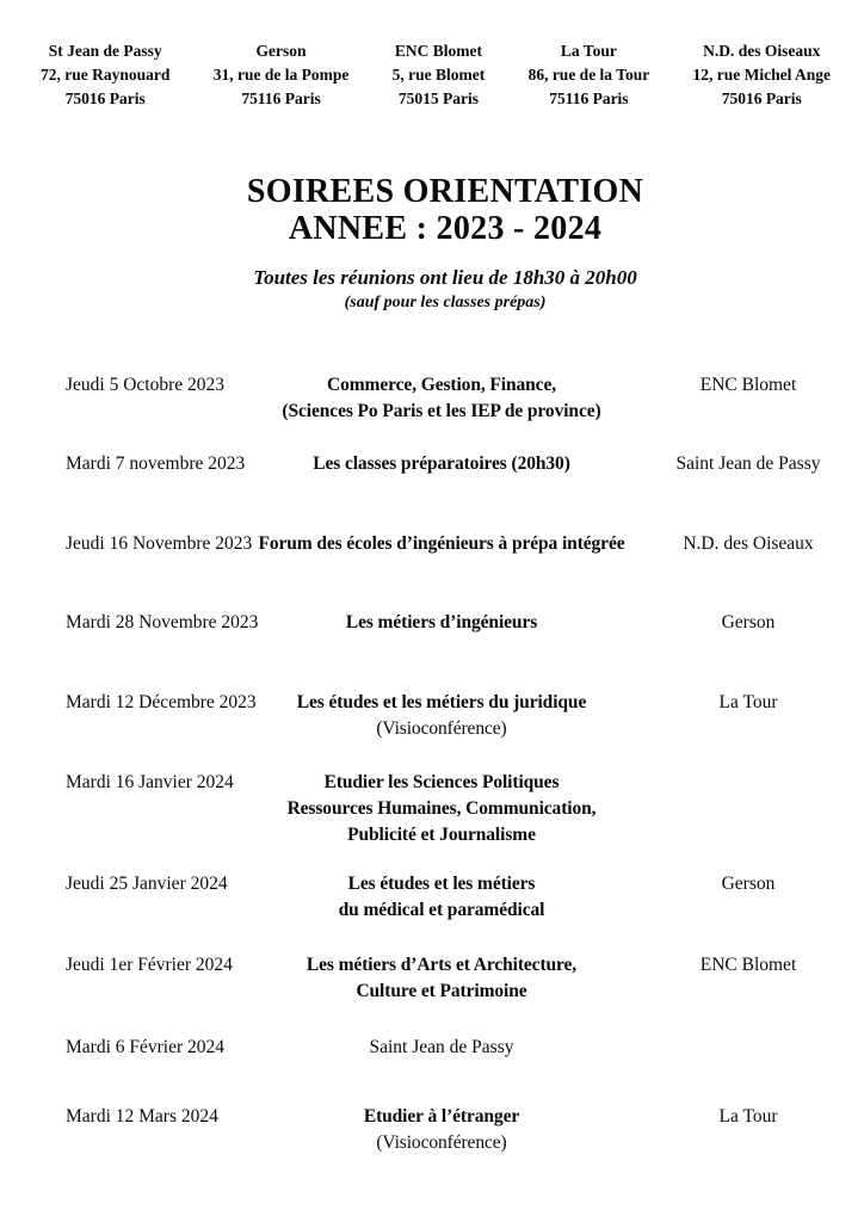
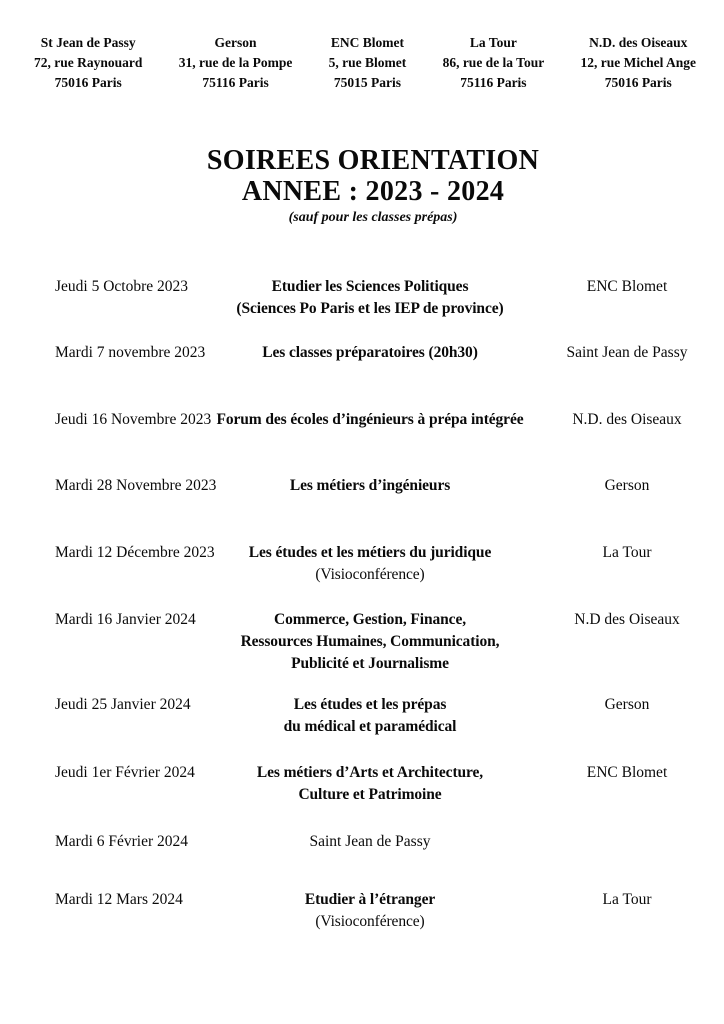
  St Jean de Passy
  72, rue Raynouard
  75016 Paris
  Gerson
  31, rue de la Pompe
  75116 Paris
  ENC Blomet
  5, rue Blomet
  75015 Paris
  La Tour
  86, rue de la Tour
  75116 Paris
  N.D. des Oiseaux
  12, rue Michel Ange
  75016 Paris
  SOIREES ORIENTATION
  ANNEE : 2023 - 2024
- Toutes les réunions ont lieu de 18h30 à 20h00
  (sauf pour les classes prépas)
  Jeudi 5 Octobre 2023
- Commerce, Gestion, Finance,
+ Etudier les Sciences Politiques
  (Sciences Po Paris et les IEP de province)
  ENC Blomet
  Mardi 7 novembre 2023
  Les classes préparatoires (20h30)
  Saint Jean de Passy
  Jeudi 16 Novembre 2023
  Forum des écoles d’ingénieurs à prépa intégrée
  N.D. des Oiseaux
  Mardi 28 Novembre 202
  Les métiers d’ingénieurs
  Gerson
  Mardi 12 Décembre 202
  Les études et les métiers du juridique
  (Visioconférence)
  La Tour
  Mardi 16 Janvier 2024
- Etudier les Sciences Politiques
+ Commerce, Gestion, Finance,
  Ressources Humaines, Communication,
  Publicité et Journalisme
+ N.D des Oiseaux
  Jeudi 25 Janvier 2024
- Les études et les métiers
+ Les études et les prépas
  du médical et paramédical
  Gerson
  Jeudi 1er Février 2024
  Les métiers d’Arts et Architecture,
  Culture et Patrimoine
  ENC Blomet
  Mardi 6 Février 2024
  Saint Jean de Passy
  Mardi 12 Mars 2024
  Etudier à l’étranger
  (Visioconférence)
  La Tour
